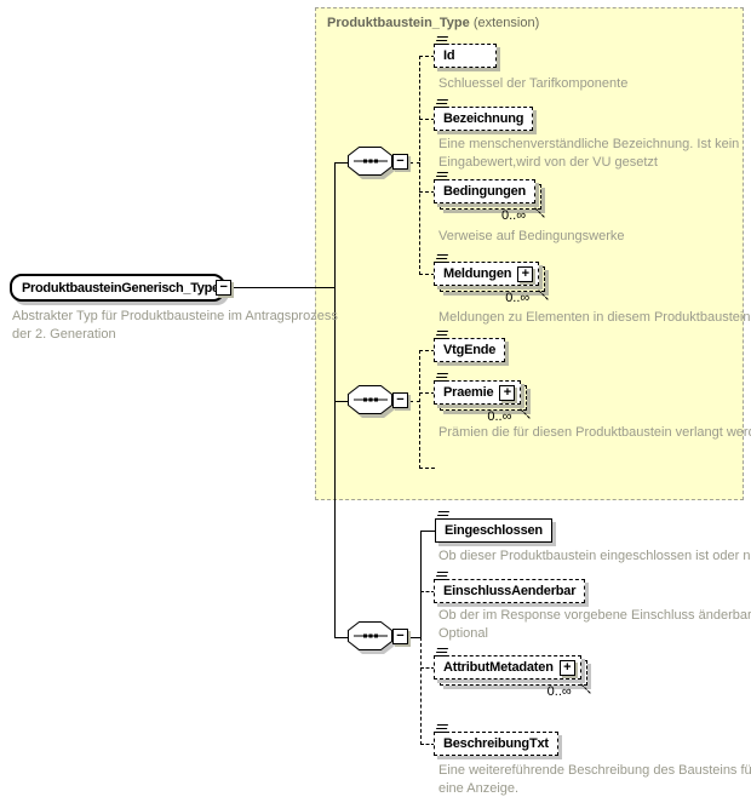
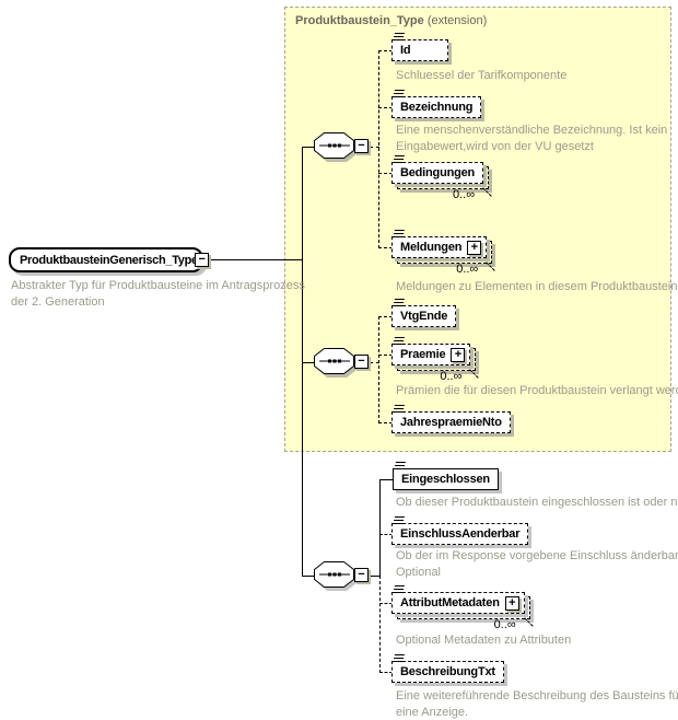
  Produktbaustein_Type (extension)
  ProduktbausteinGenerisch_Typ
  −
  Abstrakter Typ für Produktbausteine im Antragsprozess
  der 2. Generation
  −
  −
  −
  Id
  Schluessel der Tarifkomponente
  Bezeichnung
  Eine menschenverständliche Bezeichnung. Ist kein
  Eingabewert,wird von der VU gesetzt
  Bedingungen
  0..∞
- Verweise auf Bedingungswerke
  Meldungen
  +
  0..∞
  Meldungen zu Elementen in diesem Produktbaustein
  VtgEnde
  Praemie
  +
  0..∞
  Prämien die für diesen Produktbaustein verlangt wer
+ JahrespraemieNto
  Eingeschlossen
  Ob dieser Produktbaustein eingeschlossen ist oder n
  EinschlussAenderbar
  Ob der im Response vorgebene Einschluss änderbar
  Optional
  AttributMetadaten
  +
  0..∞
+ Optional Metadaten zu Attributen
  BeschreibungTxt
  Eine weitereführende Beschreibung des Bausteins fü
  eine Anzeige.
